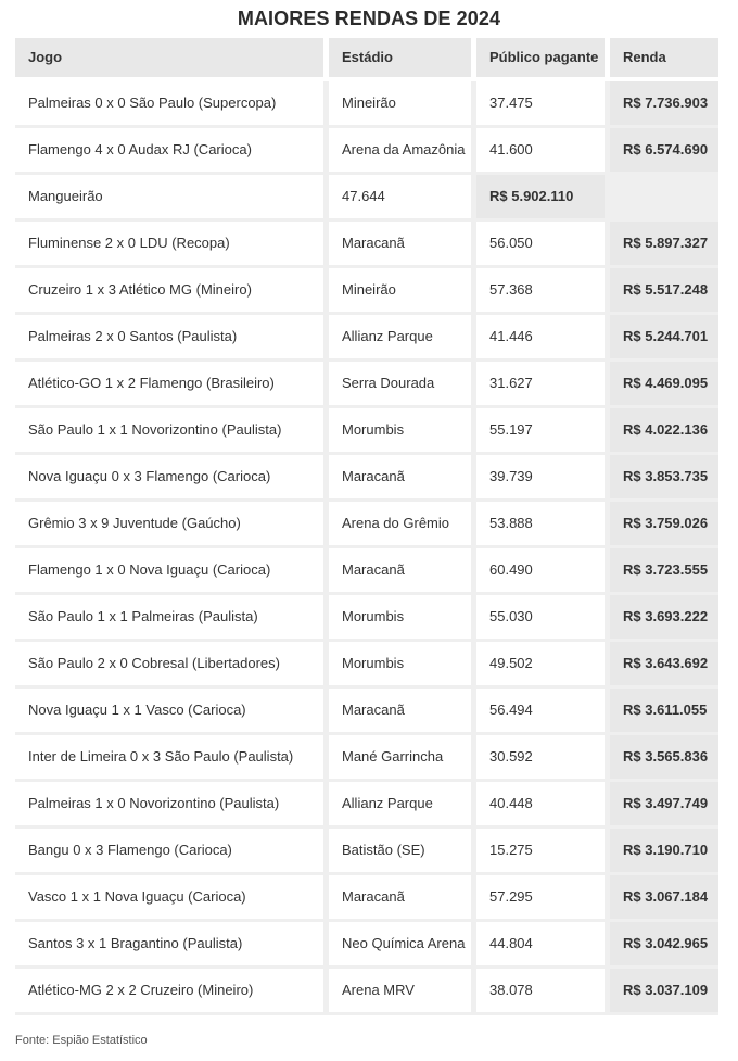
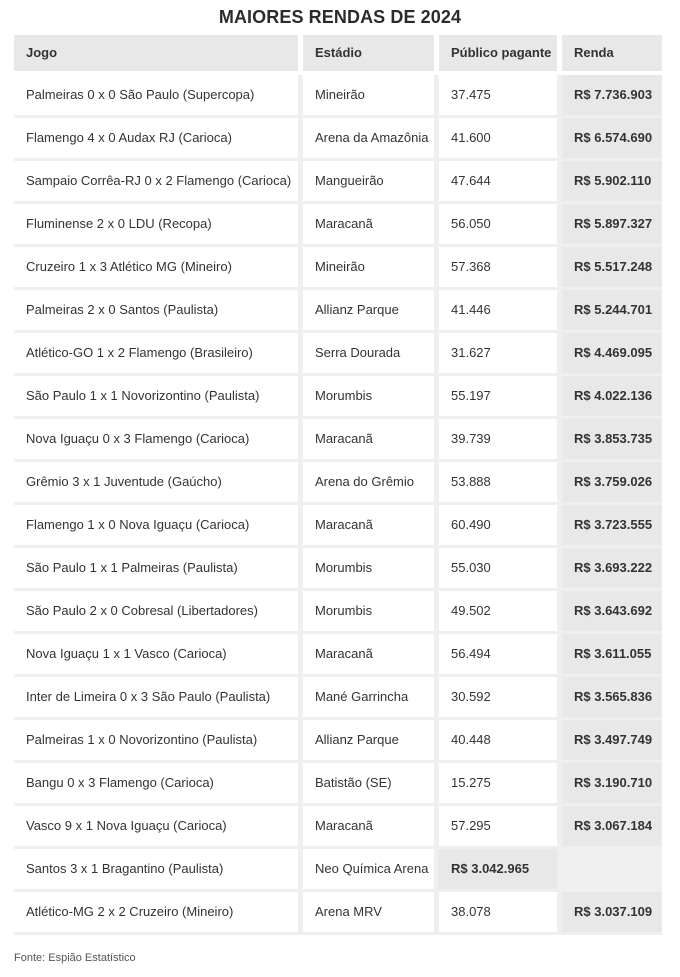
  MAIORES RENDAS DE 2024
  Jogo
  Estádio
  Público pagante
  Renda
  Palmeiras 0 x 0 São Paulo (Supercopa)
  Mineirão
  37.475
  R$ 7.736.903
  Flamengo 4 x 0 Audax RJ (Carioca)
  Arena da Amazônia
  41.600
  R$ 6.574.690
+ Sampaio Corrêa-RJ 0 x 2 Flamengo (Carioca)
  Mangueirão
  47.644
  R$ 5.902.110
  Fluminense 2 x 0 LDU (Recopa)
  Maracanã
  56.050
  R$ 5.897.327
  Cruzeiro 1 x 3 Atlético MG (Mineiro)
  Mineirão
  57.368
  R$ 5.517.248
  Palmeiras 2 x 0 Santos (Paulista)
  Allianz Parque
  41.446
  R$ 5.244.701
  Atlético-GO 1 x 2 Flamengo (Brasileiro)
  Serra Dourada
  31.627
  R$ 4.469.095
  São Paulo 1 x 1 Novorizontino (Paulista)
  Morumbis
  55.197
  R$ 4.022.136
  Nova Iguaçu 0 x 3 Flamengo (Carioca)
  Maracanã
  39.739
  R$ 3.853.735
- Grêmio 3 x 9 Juventude (Gaúcho)
+ Grêmio 3 x 1 Juventude (Gaúcho)
  Arena do Grêmio
  53.888
  R$ 3.759.026
  Flamengo 1 x 0 Nova Iguaçu (Carioca)
  Maracanã
  60.490
  R$ 3.723.555
  São Paulo 1 x 1 Palmeiras (Paulista)
  Morumbis
  55.030
  R$ 3.693.222
  São Paulo 2 x 0 Cobresal (Libertadores)
  Morumbis
  49.502
  R$ 3.643.692
  Nova Iguaçu 1 x 1 Vasco (Carioca)
  Maracanã
  56.494
  R$ 3.611.055
  Inter de Limeira 0 x 3 São Paulo (Paulista)
  Mané Garrincha
  30.592
  R$ 3.565.836
  Palmeiras 1 x 0 Novorizontino (Paulista)
  Allianz Parque
  40.448
  R$ 3.497.749
  Bangu 0 x 3 Flamengo (Carioca)
  Batistão (SE)
  15.275
  R$ 3.190.710
- Vasco 1 x 1 Nova Iguaçu (Carioca)
+ Vasco 9 x 1 Nova Iguaçu (Carioca)
  Maracanã
  57.295
  R$ 3.067.184
  Santos 3 x 1 Bragantino (Paulista)
  Neo Química Arena
- 44.804
  R$ 3.042.965
  Atlético-MG 2 x 2 Cruzeiro (Mineiro)
  Arena MRV
  38.078
  R$ 3.037.109
  Fonte: Espião Estatístico
